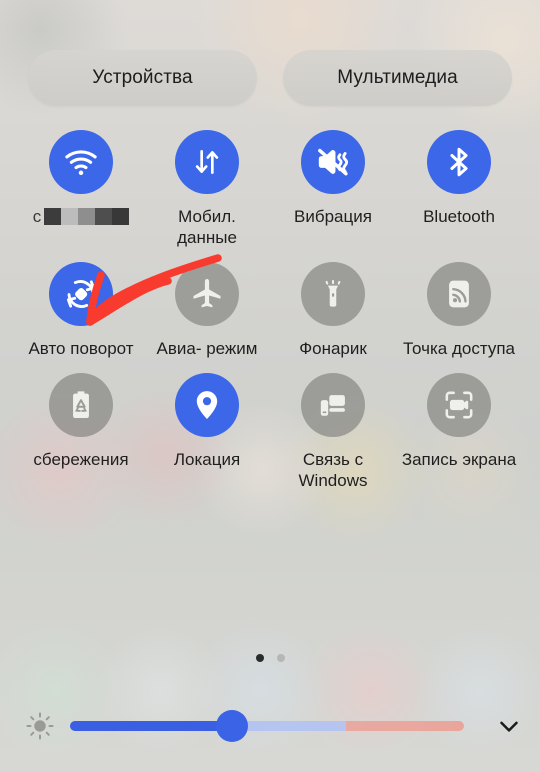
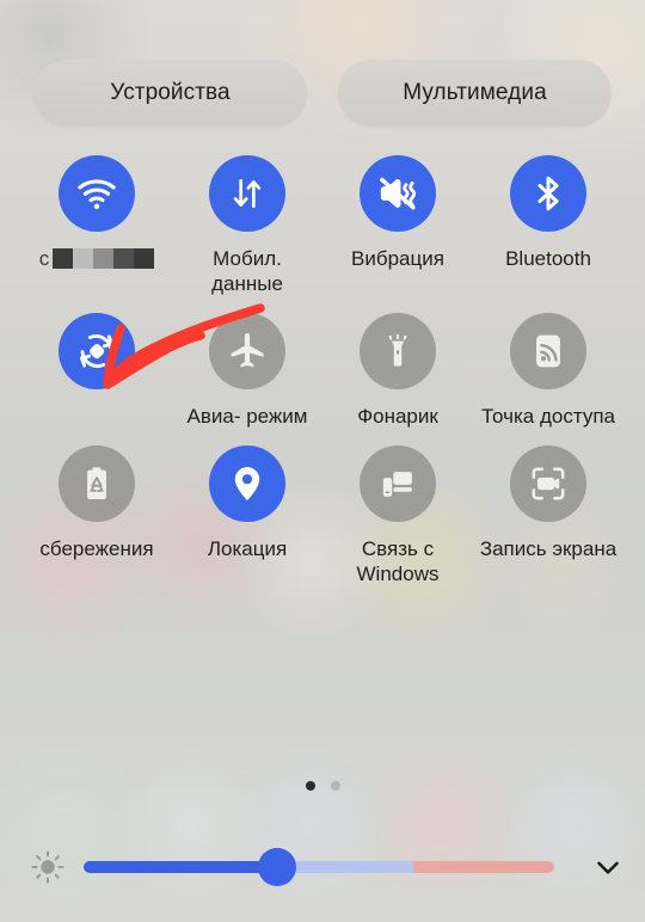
  Устройства
  Мультимедиа
  с
  Мобил. данные
  Вибрация
  Bluetooth
- Авто поворот
  Авиа- режим
  Фонарик
  Точка доступа
  сбережения
  Локация
  Связь с Windows
  Запись экрана
